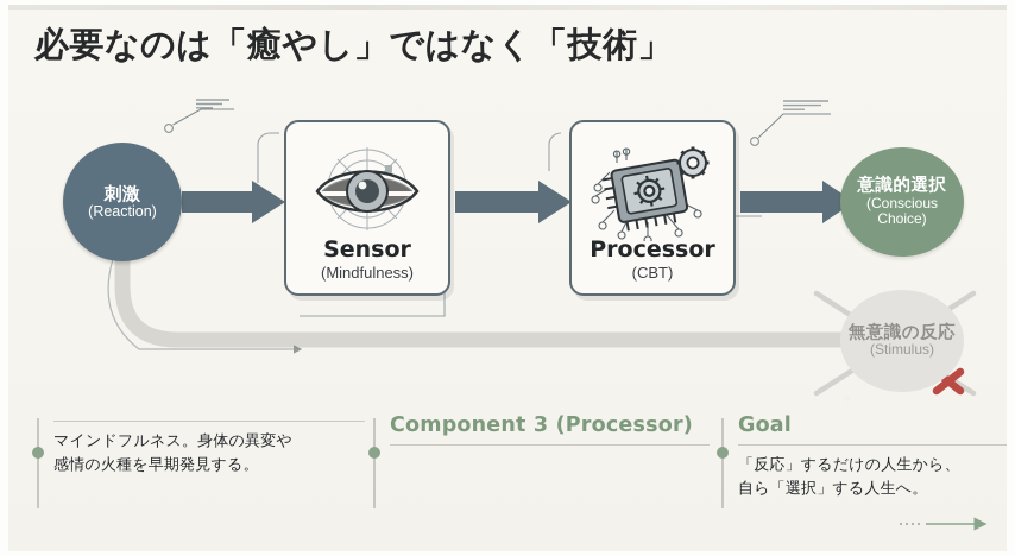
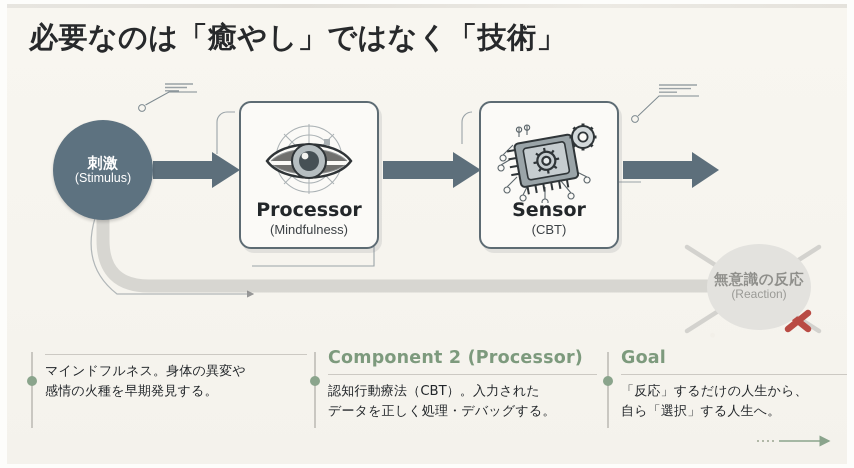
  必要なのは「癒やし」ではなく「技術」
  刺激
- (Reaction)
+ (Stimulus)
- Sensor
+ Processor
  (Mindfulness)
- Processor
+ Sensor
  (CBT)
- 意識的選択
- (Conscious
- Choice)
  無意識の反応
- (Stimulus)
+ (Reaction)
  マインドフルネス。身体の異変や
  感情の火種を早期発見する。
- Component 3 (Processor)
+ Component 2 (Processor)
+ 認知行動療法（CBT）。入力された
+ データを正しく処理・デバッグする。
  Goal
  「反応」するだけの人生から、
  自ら「選択」する人生へ。
